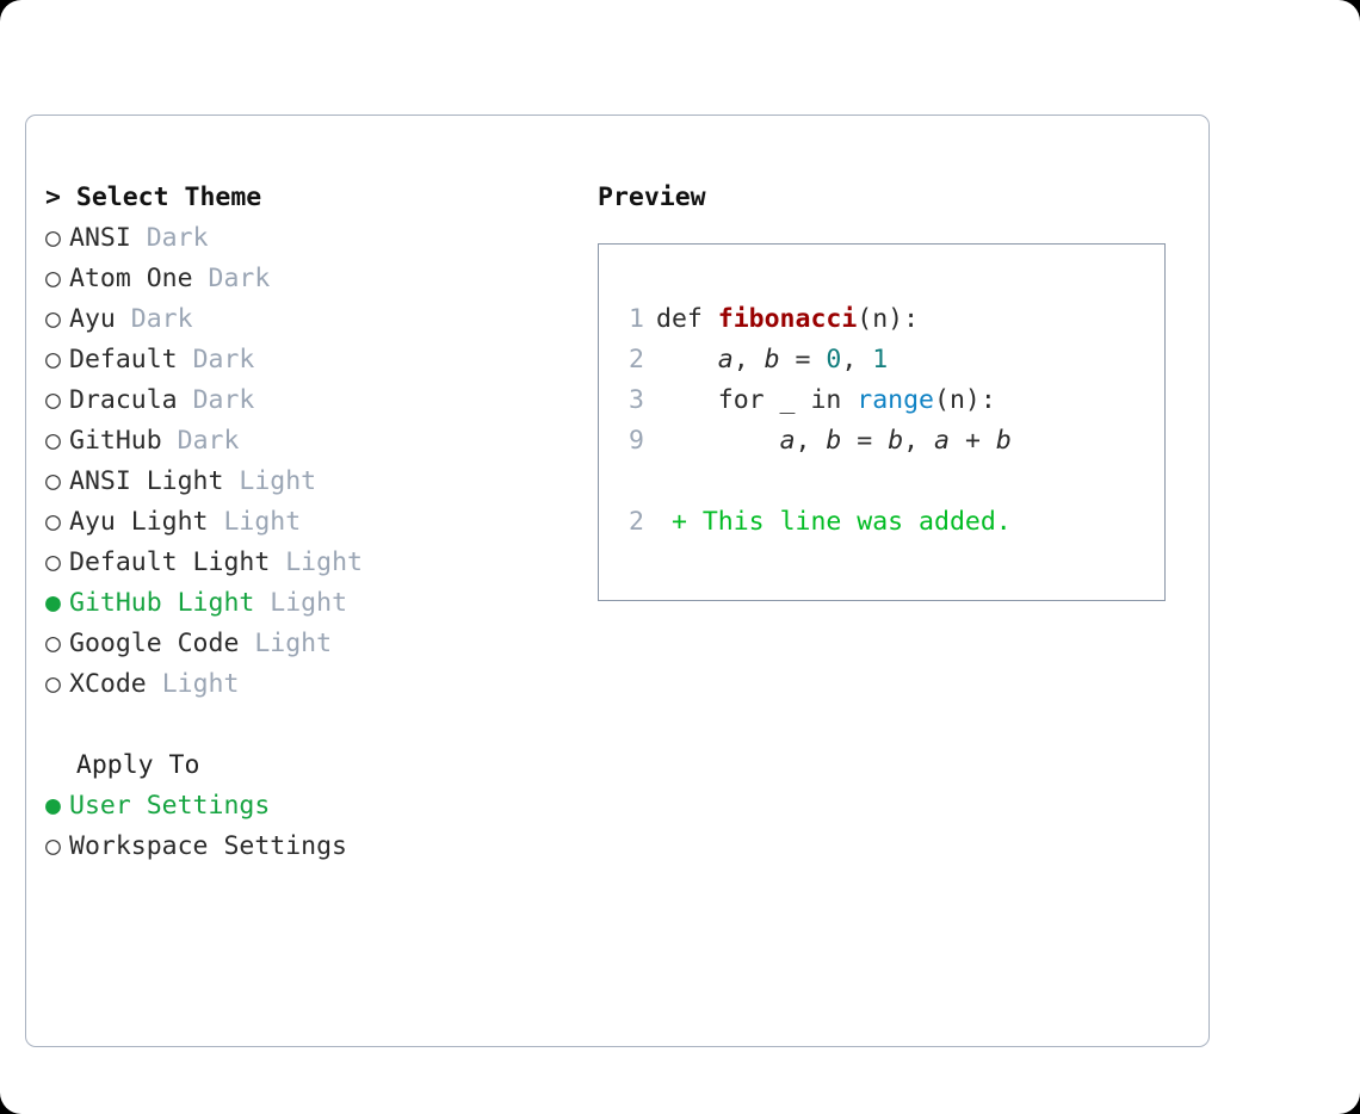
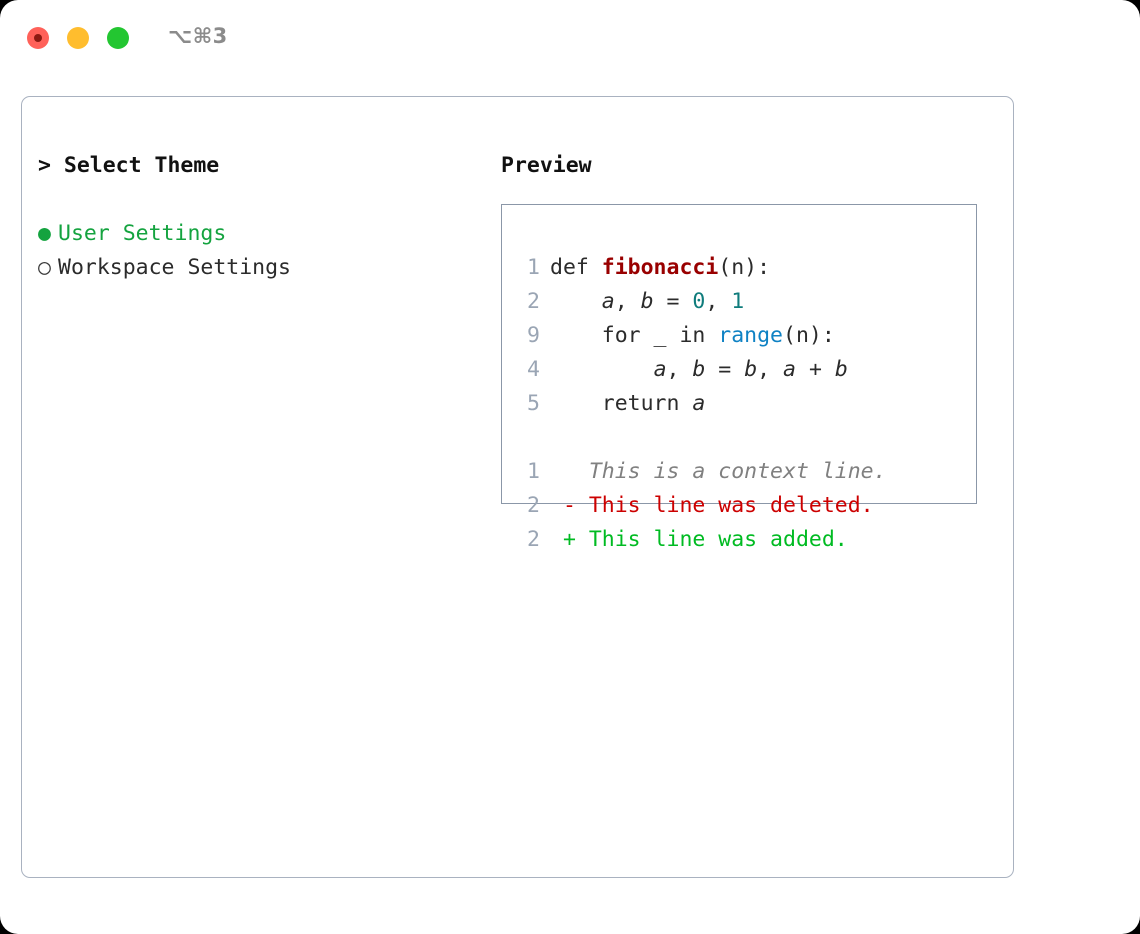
+ ⌥⌘3
  > Select Theme
- ○ ANSI Dark
- ○ Atom One Dark
- ○ Ayu Dark
- ○ Default Dark
- ○ Dracula Dark
- ○ GitHub Dark
- ○ ANSI Light Light
- ○ Ayu Light Light
- ○ Default Light Light
- ● GitHub Light Light
- ○ Google Code Light
- ○ XCode Light
- Apply To
  ● User Settings
  ○ Workspace Settings
  Preview
  1 def fibonacci(n):
  2 a, b = 0, 1
- 3 for _ in range(n):
+ 9 for _ in range(n):
- 9 a, b = b, a + b
+ 4 a, b = b, a + b
+ 5 return a
+ 1 This is a context line.
+ 2 - This line was deleted.
  2 + This line was added.
